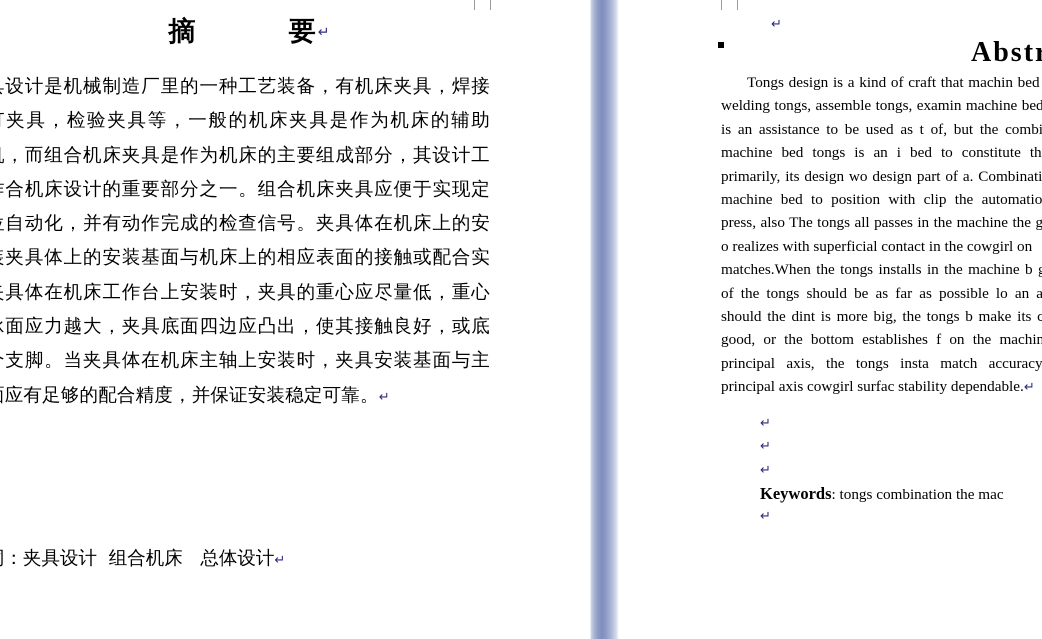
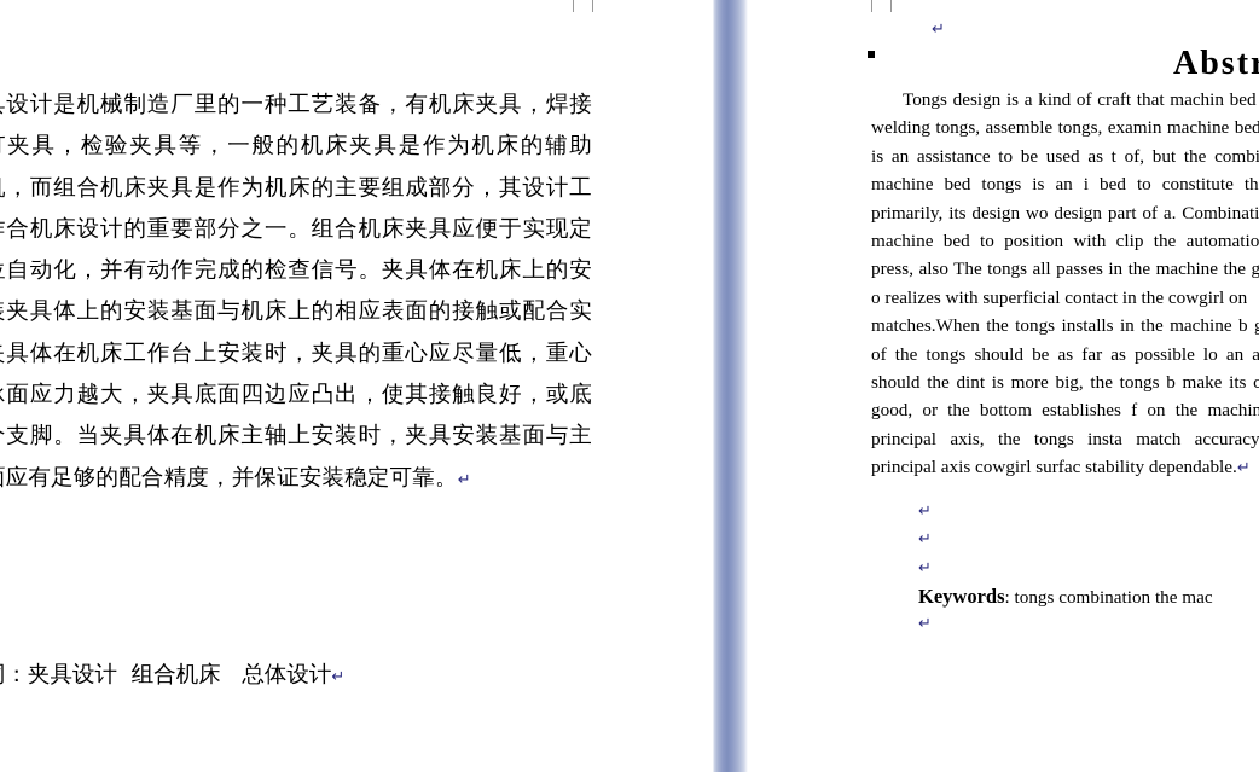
- 摘 要↵
  设计是机械制造厂里的一种工艺装备，有机床夹具，焊接夹具，检验夹具等，一般的机床夹具是作为机床的辅助，而组合机床夹具是作为机床的主要组成部分，其设计工合机床设计的重要部分之一。组合机床夹具应便于实现定自动化，并有动作完成的检查信号。夹具体在机床上的安夹具体上的安装基面与机床上的相应表面的接触或配合实具体在机床工作台上安装时，夹具的重心应尽量低，重心面应力越大，夹具底面四边应凸出，使其接触良好，或底支脚。当夹具体在机床主轴上安装时，夹具安装基面与主应有足够的配合精度，并保证安装稳定可靠。↵
  ：夹具设计 组合机床 总体设计↵
  ↵
  Abst
  Tongs design is a kind of craft that machin bed welding tongs, assemble tongs, examin machine bed is an assistance to be used as t of, but the combi machine bed tongs is an i bed to constitute th primarily, its design wo design part of a. Combinati machine bed to position with clip the automatio press, also The tongs all passes in the machine the g o realizes with superficial contact in the cowgirl on
  matches.When the tongs installs in the machine b of the tongs should be as far as possible lo an a should the dint is more big, the tongs b make its c good, or the bottom establishes f on the machin principal axis, the tongs insta match accuracy principal axis cowgirl surfac stability dependable.↵
  ↵
  ↵
  ↵
  Keywords: tongs combination the mac
  ↵
